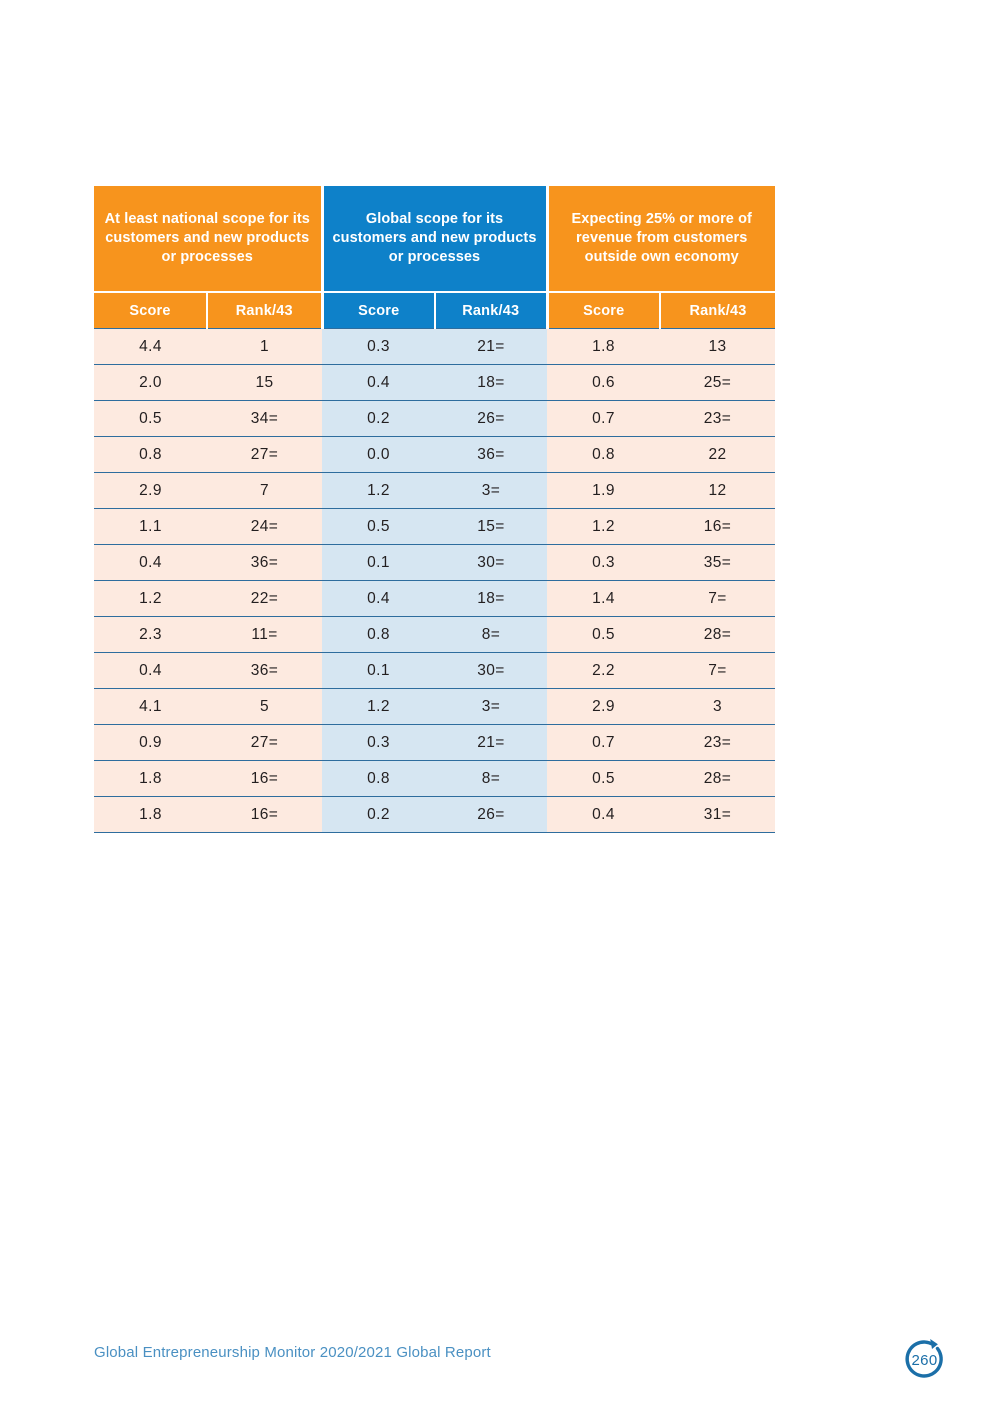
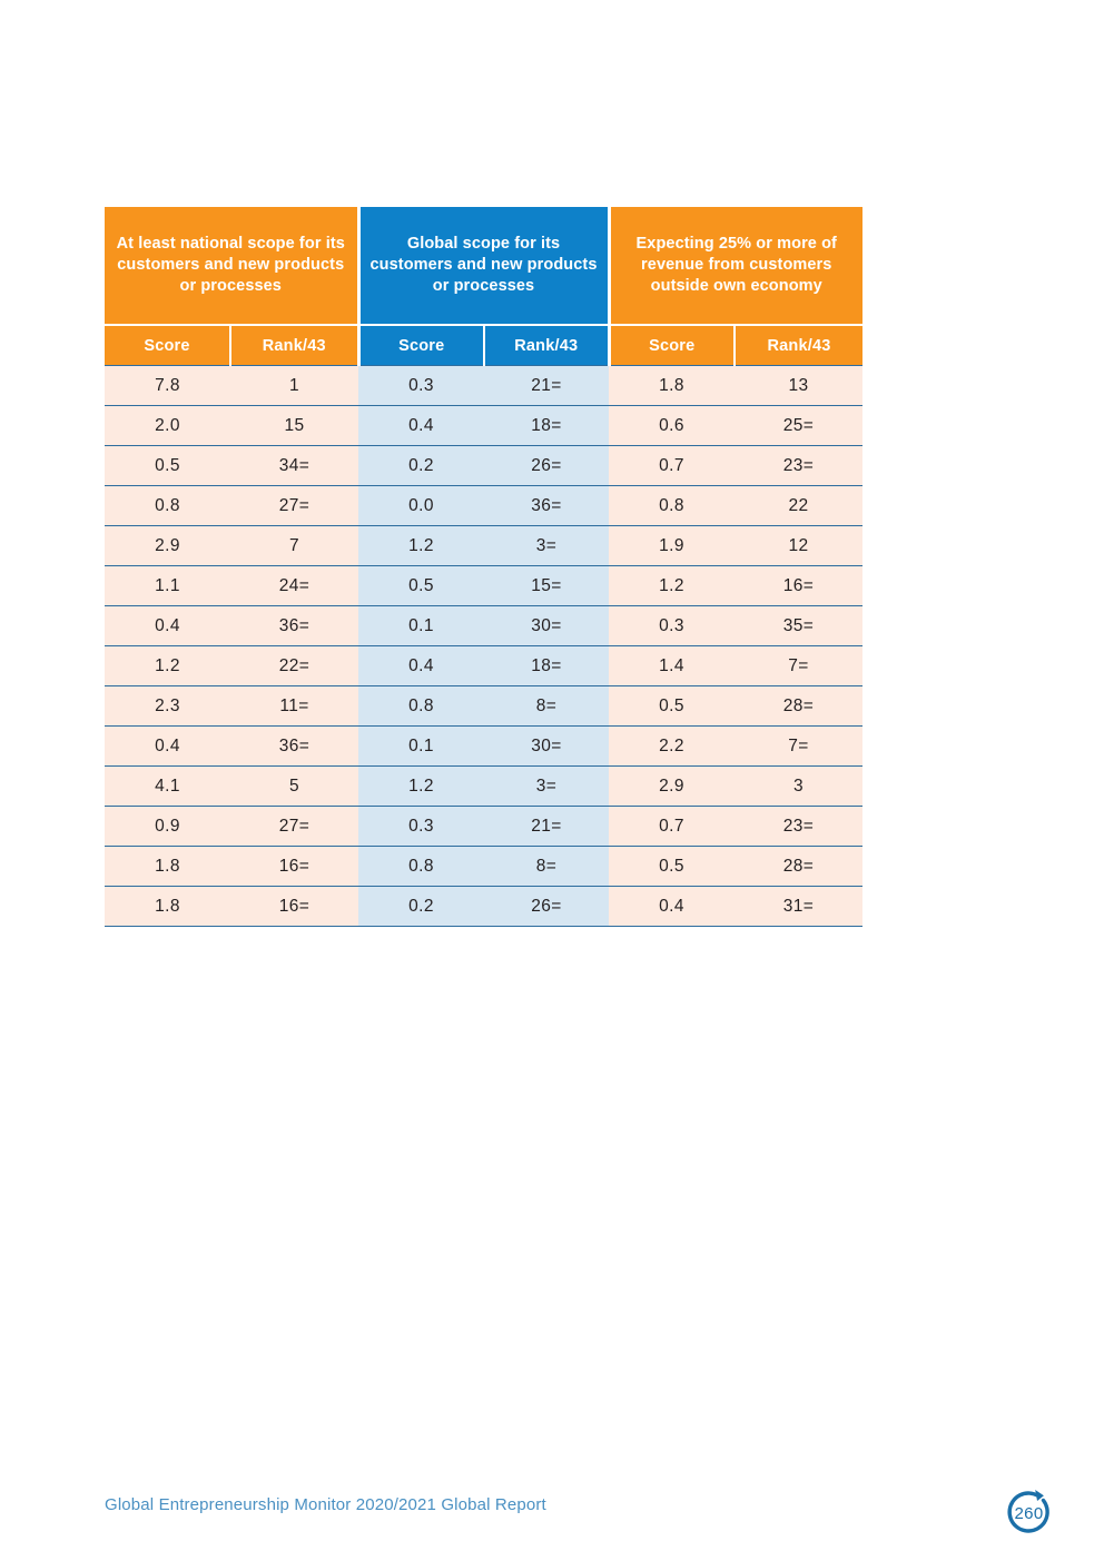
  At least national scope for its customers and new products or processes	Global scope for its customers and new products or processes	Expecting 25% or more of revenue from customers outside own economy
  Score	Rank/43	Score	Rank/43	Score	Rank/43
- 4.4	1	0.3	21=	1.8	13
+ 7.8	1	0.3	21=	1.8	13
  2.0	15	0.4	18=	0.6	25=
  0.5	34=	0.2	26=	0.7	23=
  0.8	27=	0.0	36=	0.8	22
  2.9	7	1.2	3=	1.9	12
  1.1	24=	0.5	15=	1.2	16=
  0.4	36=	0.1	30=	0.3	35=
  1.2	22=	0.4	18=	1.4	7=
  2.3	11=	0.8	8=	0.5	28=
  0.4	36=	0.1	30=	2.2	7=
  4.1	5	1.2	3=	2.9	3
  0.9	27=	0.3	21=	0.7	23=
  1.8	16=	0.8	8=	0.5	28=
  1.8	16=	0.2	26=	0.4	31=
  Global Entrepreneurship Monitor 2020/2021 Global Report
  260
